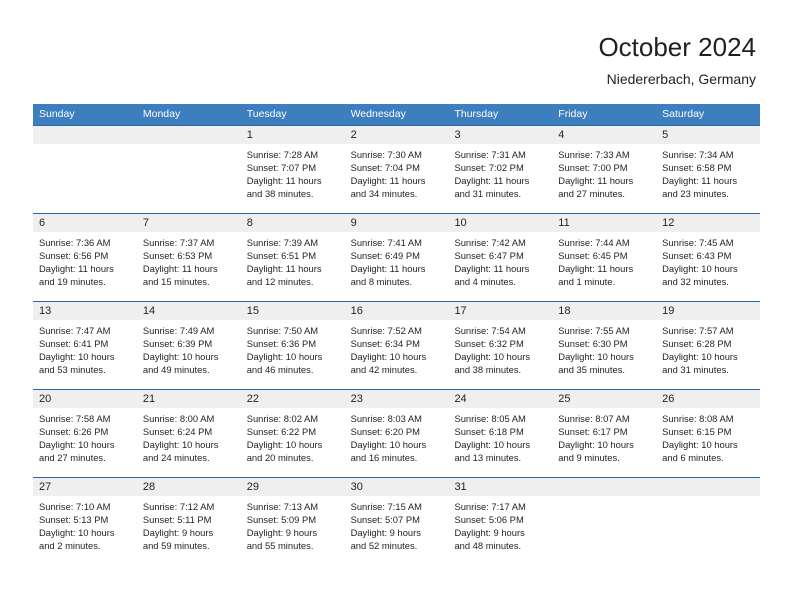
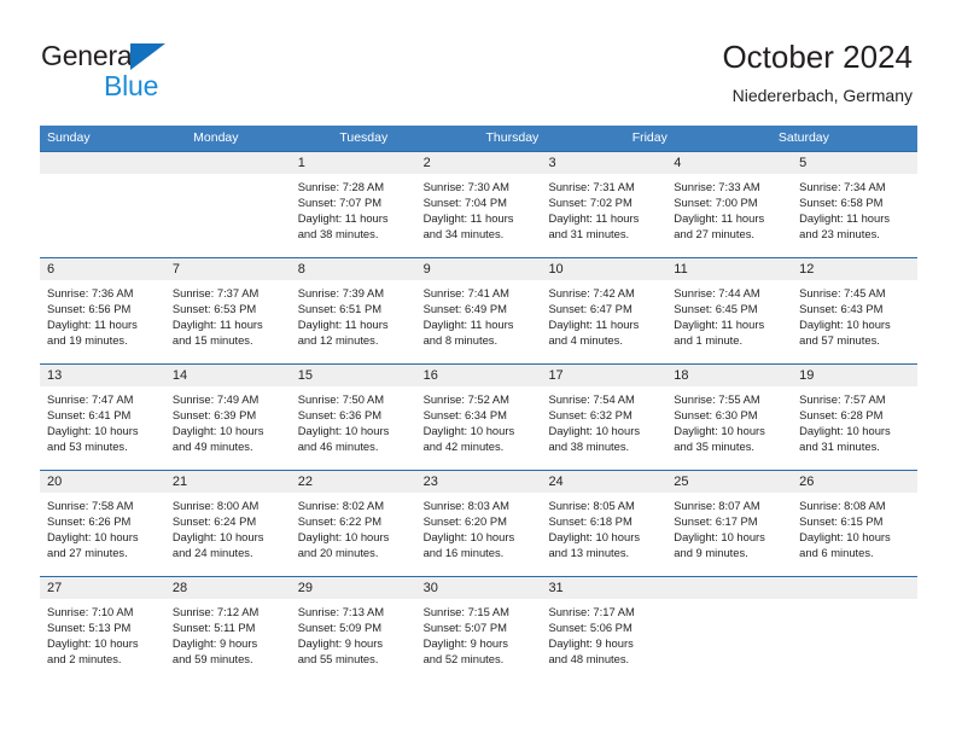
+ General
+ Blue
  October 2024
  Niedererbach, Germany
  Sunday
  Monday
  Tuesday
- Wednesday
  Thursday
  Friday
  Saturday
  1
  Sunrise: 7:28 AM
  Sunset: 7:07 PM
  Daylight: 11 hours
  and 38 minutes.
  2
  Sunrise: 7:30 AM
  Sunset: 7:04 PM
  Daylight: 11 hours
  and 34 minutes.
  3
  Sunrise: 7:31 AM
  Sunset: 7:02 PM
  Daylight: 11 hours
  and 31 minutes.
  4
  Sunrise: 7:33 AM
  Sunset: 7:00 PM
  Daylight: 11 hours
  and 27 minutes.
  5
  Sunrise: 7:34 AM
  Sunset: 6:58 PM
  Daylight: 11 hours
  and 23 minutes.
  6
  Sunrise: 7:36 AM
  Sunset: 6:56 PM
  Daylight: 11 hours
  and 19 minutes.
  7
  Sunrise: 7:37 AM
  Sunset: 6:53 PM
  Daylight: 11 hours
  and 15 minutes.
  8
  Sunrise: 7:39 AM
  Sunset: 6:51 PM
  Daylight: 11 hours
  and 12 minutes.
  9
  Sunrise: 7:41 AM
  Sunset: 6:49 PM
  Daylight: 11 hours
  and 8 minutes.
  10
  Sunrise: 7:42 AM
  Sunset: 6:47 PM
  Daylight: 11 hours
  and 4 minutes.
  11
  Sunrise: 7:44 AM
  Sunset: 6:45 PM
  Daylight: 11 hours
  and 1 minute.
  12
  Sunrise: 7:45 AM
  Sunset: 6:43 PM
  Daylight: 10 hours
- and 32 minutes.
+ and 57 minutes.
  13
  Sunrise: 7:47 AM
  Sunset: 6:41 PM
  Daylight: 10 hours
  and 53 minutes.
  14
  Sunrise: 7:49 AM
  Sunset: 6:39 PM
  Daylight: 10 hours
  and 49 minutes.
  15
  Sunrise: 7:50 AM
  Sunset: 6:36 PM
  Daylight: 10 hours
  and 46 minutes.
  16
  Sunrise: 7:52 AM
  Sunset: 6:34 PM
  Daylight: 10 hours
  and 42 minutes.
  17
  Sunrise: 7:54 AM
  Sunset: 6:32 PM
  Daylight: 10 hours
  and 38 minutes.
  18
  Sunrise: 7:55 AM
  Sunset: 6:30 PM
  Daylight: 10 hours
  and 35 minutes.
  19
  Sunrise: 7:57 AM
  Sunset: 6:28 PM
  Daylight: 10 hours
  and 31 minutes.
  20
  Sunrise: 7:58 AM
  Sunset: 6:26 PM
  Daylight: 10 hours
  and 27 minutes.
  21
  Sunrise: 8:00 AM
  Sunset: 6:24 PM
  Daylight: 10 hours
  and 24 minutes.
  22
  Sunrise: 8:02 AM
  Sunset: 6:22 PM
  Daylight: 10 hours
  and 20 minutes.
  23
  Sunrise: 8:03 AM
  Sunset: 6:20 PM
  Daylight: 10 hours
  and 16 minutes.
  24
  Sunrise: 8:05 AM
  Sunset: 6:18 PM
  Daylight: 10 hours
  and 13 minutes.
  25
  Sunrise: 8:07 AM
  Sunset: 6:17 PM
  Daylight: 10 hours
  and 9 minutes.
  26
  Sunrise: 8:08 AM
  Sunset: 6:15 PM
  Daylight: 10 hours
  and 6 minutes.
  27
  Sunrise: 7:10 AM
  Sunset: 5:13 PM
  Daylight: 10 hours
  and 2 minutes.
  28
  Sunrise: 7:12 AM
  Sunset: 5:11 PM
  Daylight: 9 hours
  and 59 minutes.
  29
  Sunrise: 7:13 AM
  Sunset: 5:09 PM
  Daylight: 9 hours
  and 55 minutes.
  30
  Sunrise: 7:15 AM
  Sunset: 5:07 PM
  Daylight: 9 hours
  and 52 minutes.
  31
  Sunrise: 7:17 AM
  Sunset: 5:06 PM
  Daylight: 9 hours
  and 48 minutes.
